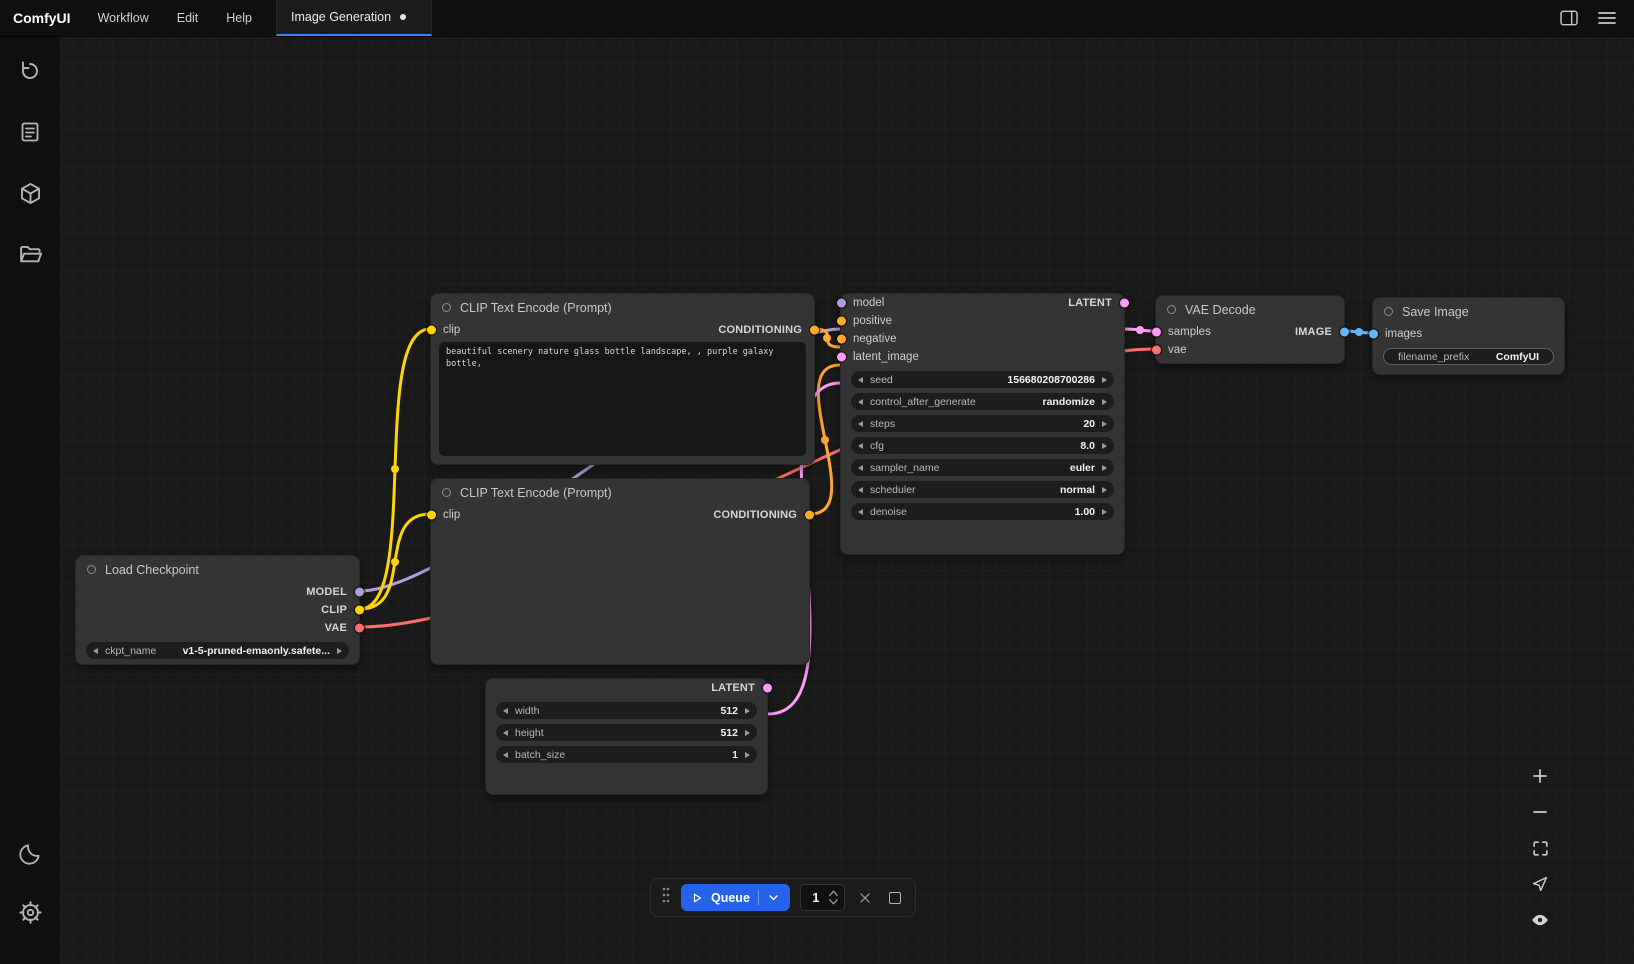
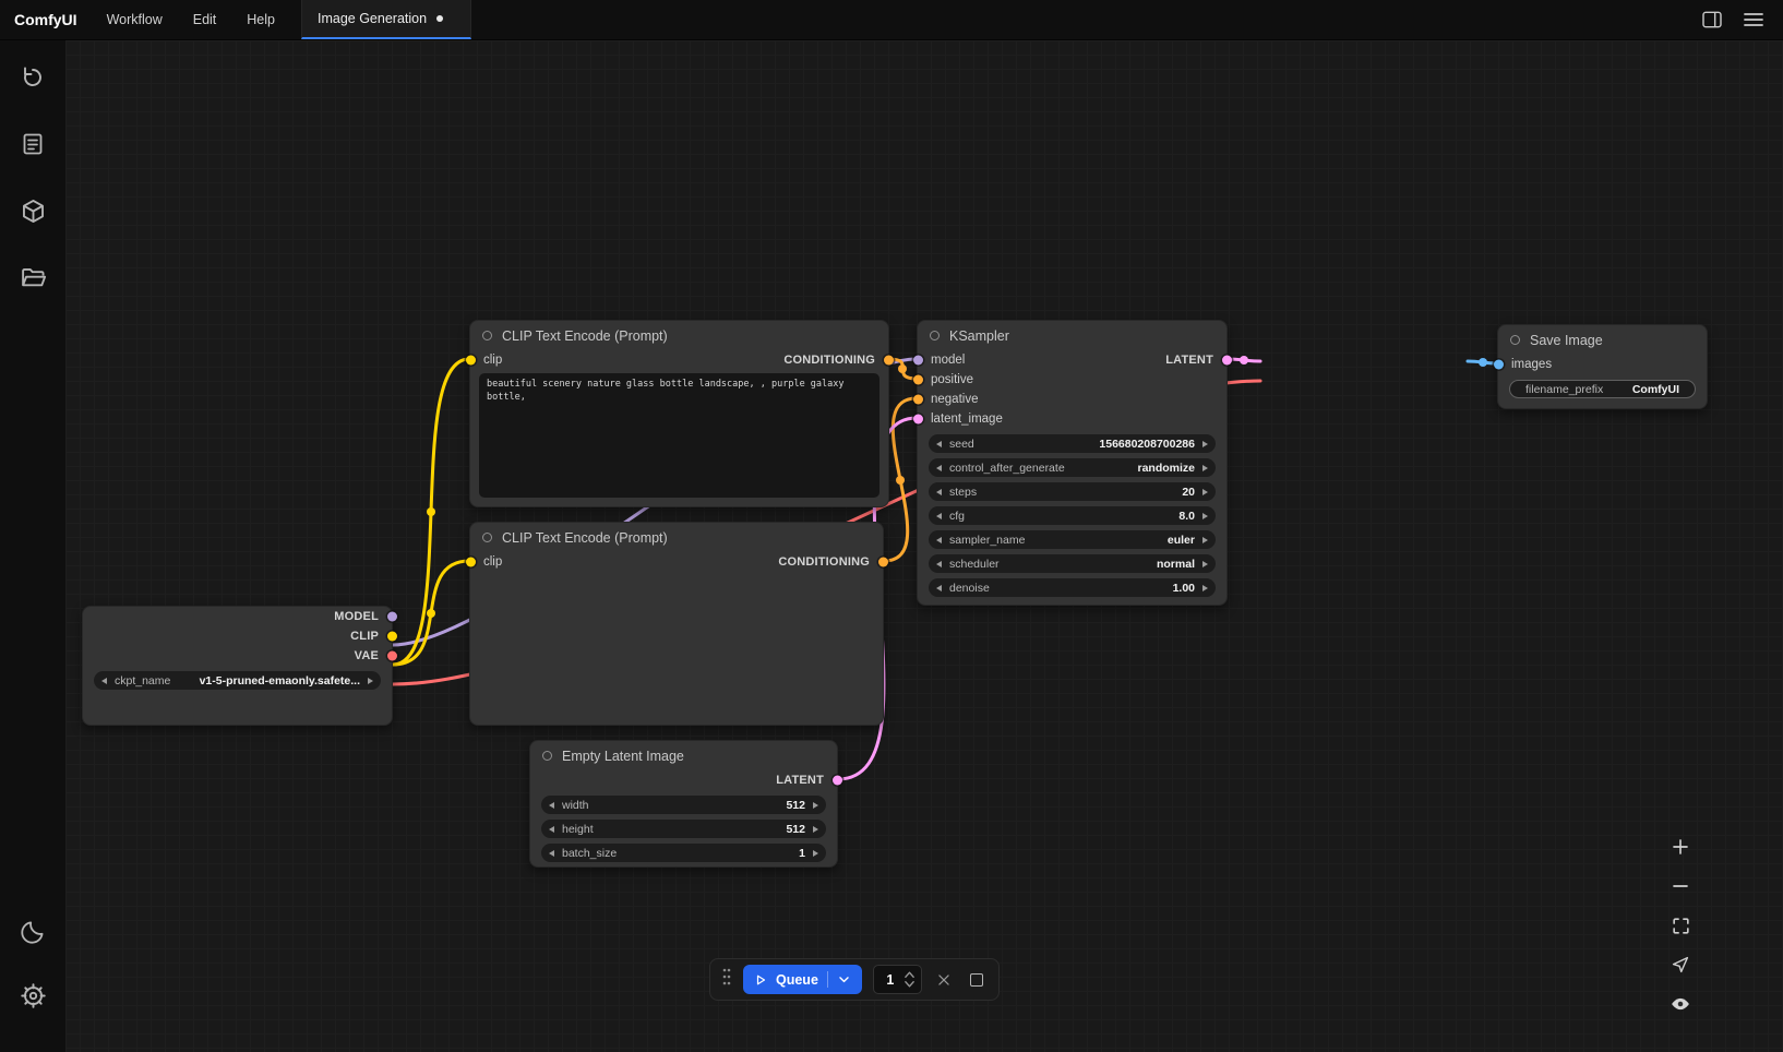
  ComfyUI
  Workflow
  Edit
  Help
  Image Generation
- Load Checkpoint
  MODEL
  CLIP
  VAE
  ckpt_name
  v1-5-pruned-emaonly.safete...
  CLIP Text Encode (Prompt)
  clip
  CONDITIONING
  beautiful scenery nature glass bottle landscape, , purple galaxy bottle,
  CLIP Text Encode (Prompt)
  clip
  CONDITIONING
+ Empty Latent Image
  LATENT
  width
  512
  height
  512
  batch_size
  1
+ KSampler
  model
  LATENT
  positive
  negative
  latent_image
  seed
  156680208700286
  control_after_generate
  randomize
  steps
  20
  cfg
  8.0
  sampler_name
  euler
  scheduler
  normal
  denoise
  1.00
- VAE Decode
- samples
- IMAGE
- vae
  Save Image
  images
  filename_prefix
  ComfyUI
  Queue
  1
